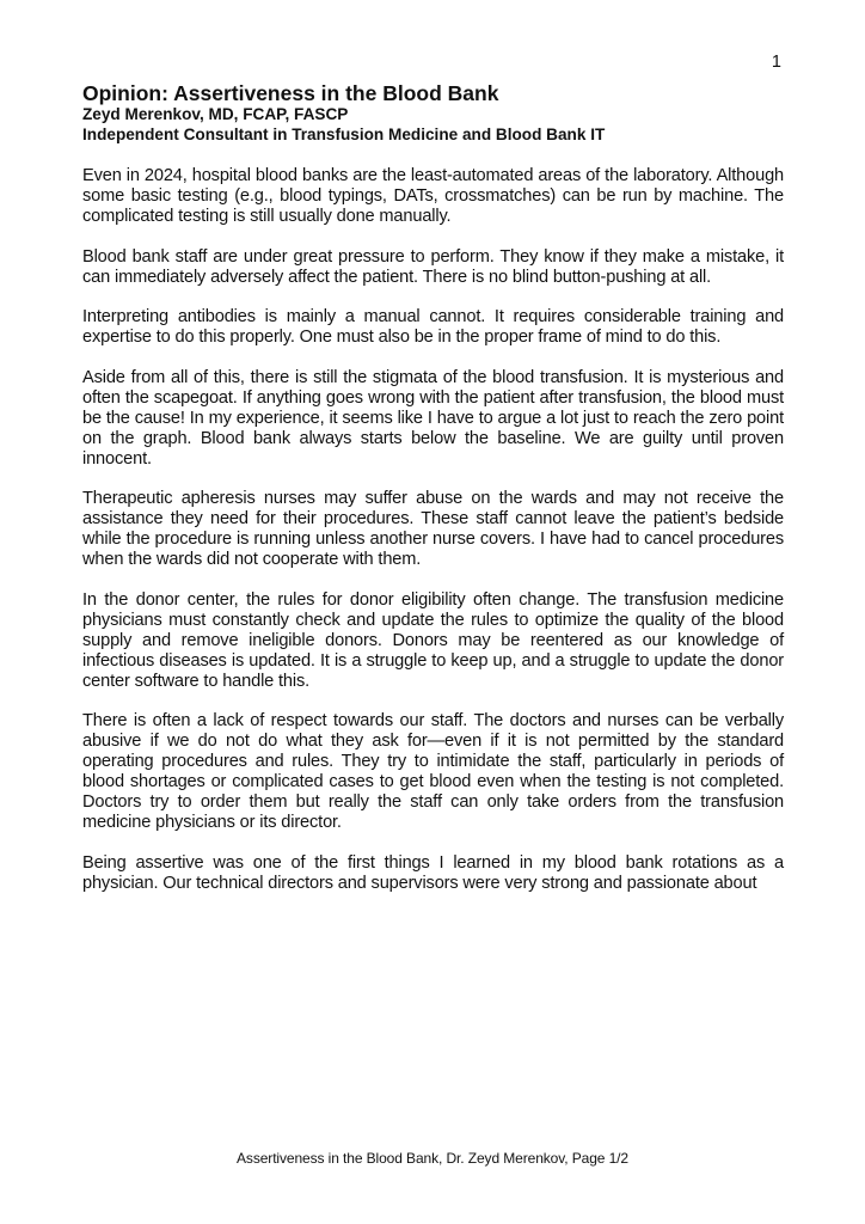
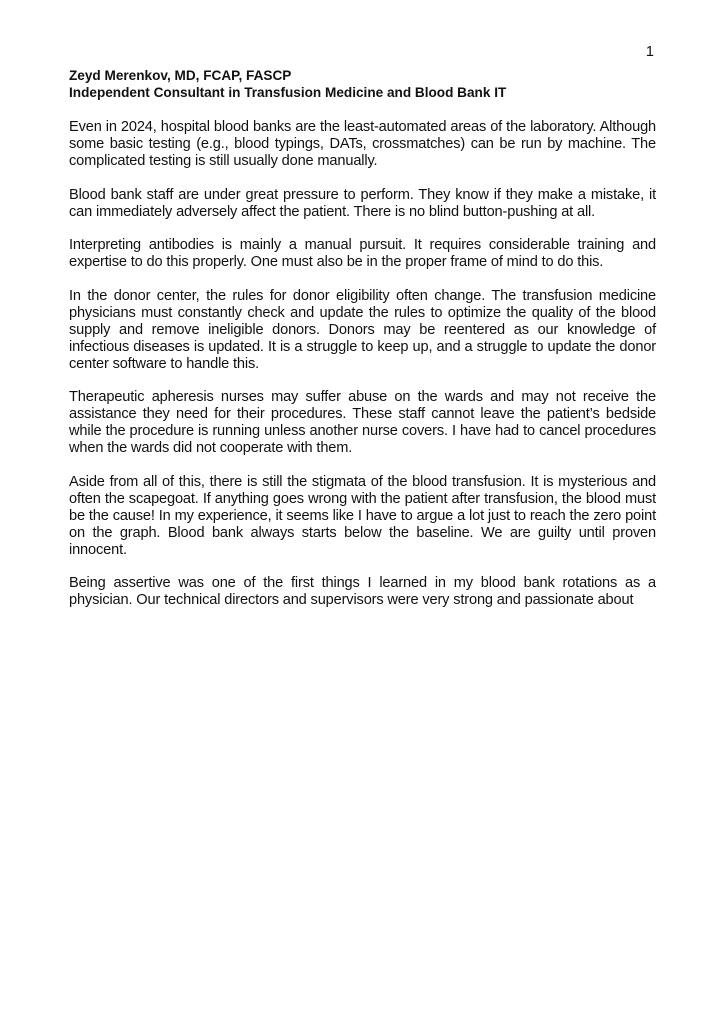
  1
- Opinion: Assertiveness in the Blood Bank
  Zeyd Merenkov, MD, FCAP, FASCP
  Independent Consultant in Transfusion Medicine and Blood Bank IT
  Even in 2024, hospital blood banks are the least-automated areas of the laboratory. Although some basic testing (e.g., blood typings, DATs, crossmatches) can be run by machine. The complicated testing is still usually done manually.
  Blood bank staff are under great pressure to perform. They know if they make a mistake, it can immediately adversely affect the patient. There is no blind button-pushing at all.
- Interpreting antibodies is mainly a manual cannot. It requires considerable training and expertise to do this properly. One must also be in the proper frame of mind to do this.
+ Interpreting antibodies is mainly a manual pursuit. It requires considerable training and expertise to do this properly. One must also be in the proper frame of mind to do this.
- Aside from all of this, there is still the stigmata of the blood transfusion. It is mysterious and often the scapegoat. If anything goes wrong with the patient after transfusion, the blood must be the cause! In my experience, it seems like I have to argue a lot just to reach the zero point on the graph. Blood bank always starts below the baseline. We are guilty until proven innocent.
+ In the donor center, the rules for donor eligibility often change. The transfusion medicine physicians must constantly check and update the rules to optimize the quality of the blood supply and remove ineligible donors. Donors may be reentered as our knowledge of infectious diseases is updated. It is a struggle to keep up, and a struggle to update the donor center software to handle this.
  Therapeutic apheresis nurses may suffer abuse on the wards and may not receive the assistance they need for their procedures. These staff cannot leave the patient’s bedside while the procedure is running unless another nurse covers. I have had to cancel procedures when the wards did not cooperate with them.
- In the donor center, the rules for donor eligibility often change. The transfusion medicine physicians must constantly check and update the rules to optimize the quality of the blood supply and remove ineligible donors. Donors may be reentered as our knowledge of infectious diseases is updated. It is a struggle to keep up, and a struggle to update the donor center software to handle this.
+ Aside from all of this, there is still the stigmata of the blood transfusion. It is mysterious and often the scapegoat. If anything goes wrong with the patient after transfusion, the blood must be the cause! In my experience, it seems like I have to argue a lot just to reach the zero point on the graph. Blood bank always starts below the baseline. We are guilty until proven innocent.
- There is often a lack of respect towards our staff. The doctors and nurses can be verbally abusive if we do not do what they ask for—even if it is not permitted by the standard operating procedures and rules. They try to intimidate the staff, particularly in periods of blood shortages or complicated cases to get blood even when the testing is not completed. Doctors try to order them but really the staff can only take orders from the transfusion medicine physicians or its director.
  Being assertive was one of the first things I learned in my blood bank rotations as a physician. Our technical directors and supervisors were very strong and passionate about
- Assertiveness in the Blood Bank, Dr. Zeyd Merenkov, Page 1/2
